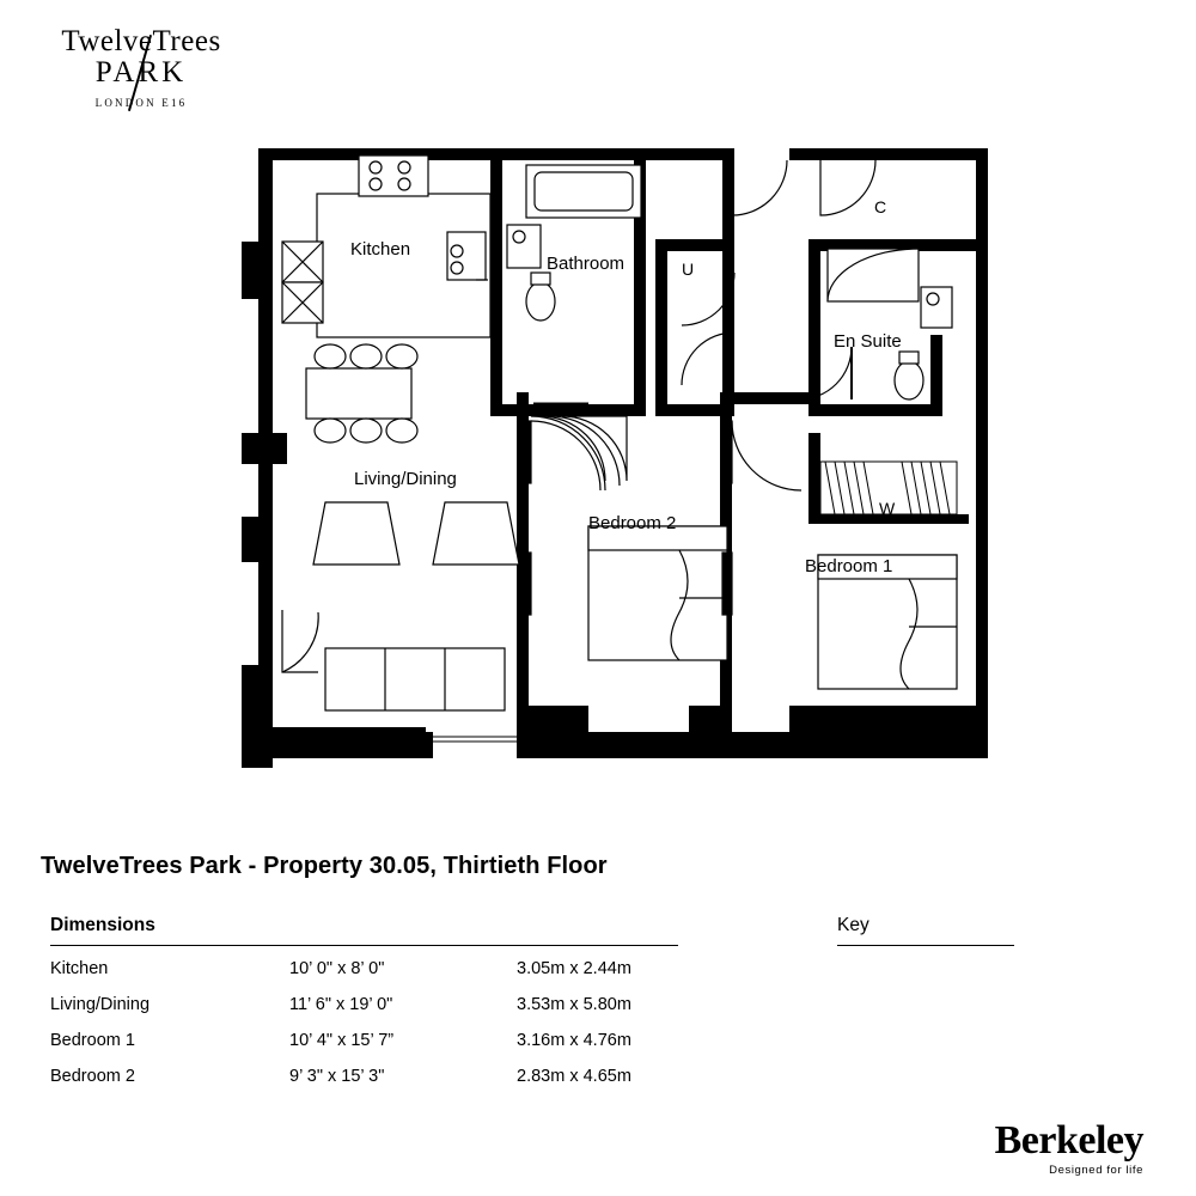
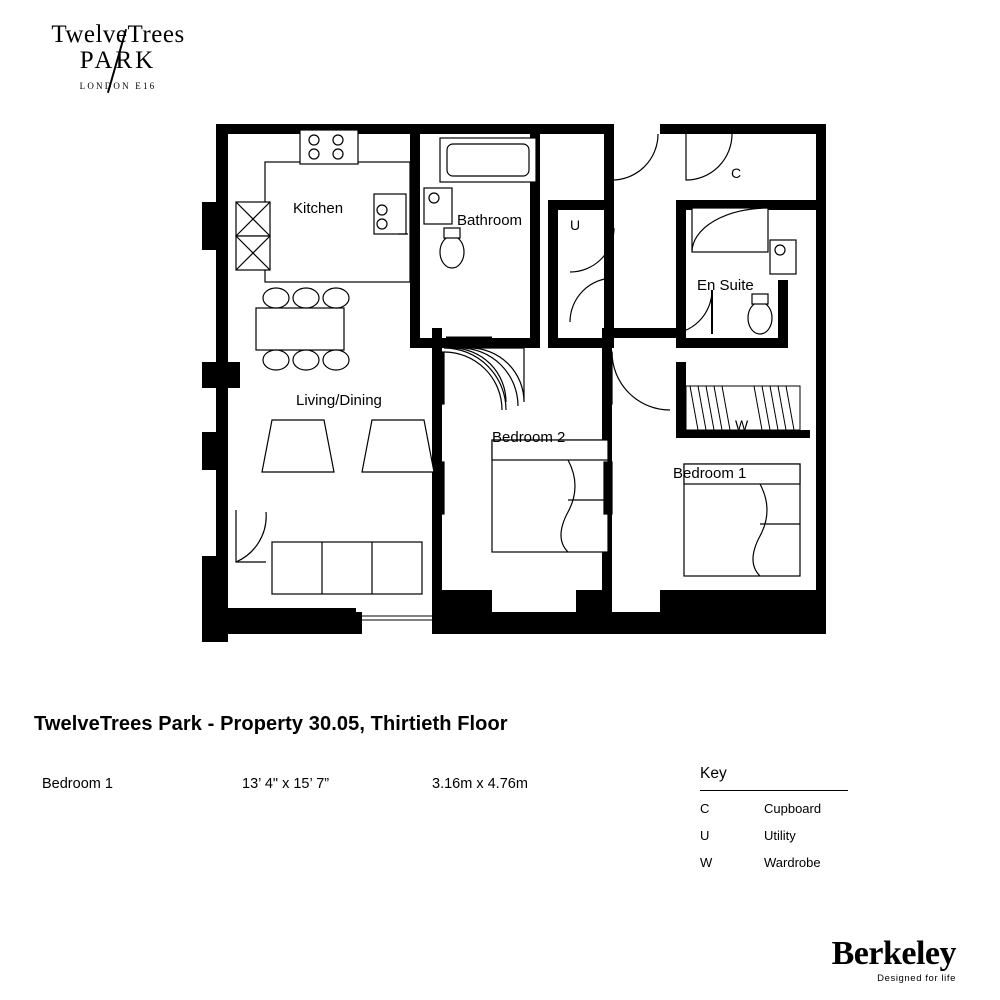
  TwelveTrees
  PARK
  LONON E16
  Kitchen
  Bathroom
  En Suite
  Living/Dining
  Bedroom 2
  Bedroom 1
  C
  U
  W
  TwelveTrees Park - Property 30.05, Thirtieth Floor
- Dimensions
- Kitchen	10’ 0" x 8’ 0"	3.05m x 2.44m
- Living/Dining	11’ 6" x 19’ 0"	3.53m x 5.80m
- Bedroom 1	10’ 4" x 15’ 7”	3.16m x 4.76m
+ Bedroom 1	13’ 4" x 15’ 7”	3.16m x 4.76m
- Bedroom 2	9’ 3" x 15’ 3"	2.83m x 4.65m
  Key
+ C	Cupboard
+ U	Utility
+ W	Wardrobe
  Berkeley
  Designed for life
